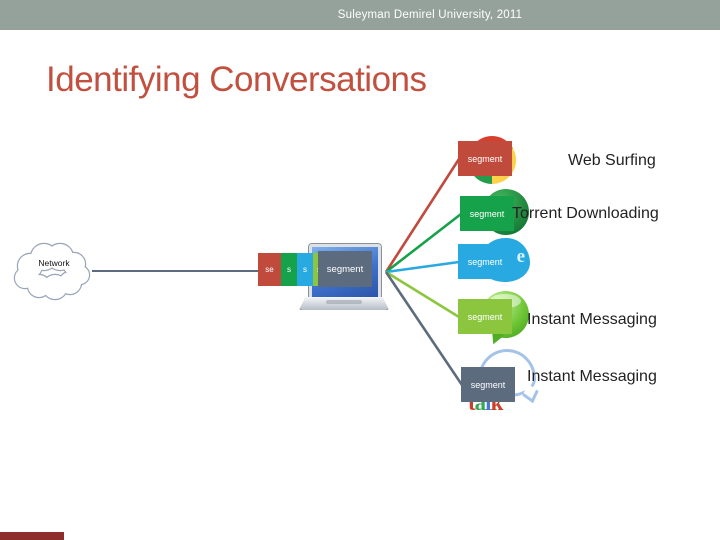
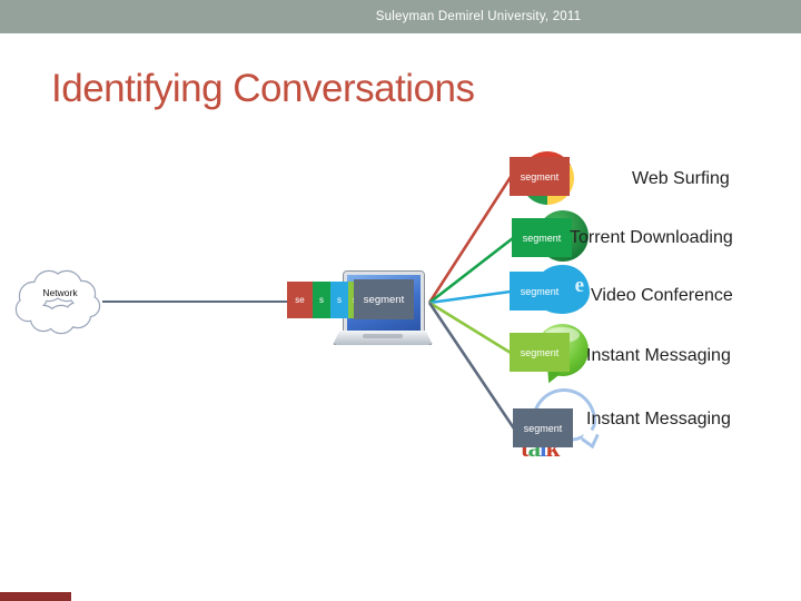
  Suleyman Demirel University, 2011
  Identifying Conversations
  Network
  se
  s
  s
  segment
  e
  talk
  segment
  segment
  segment
  segment
  segment
  Web Surfing
  Torrent Downloading
+ Video Conference
  Instant Messaging
  Instant Messaging
